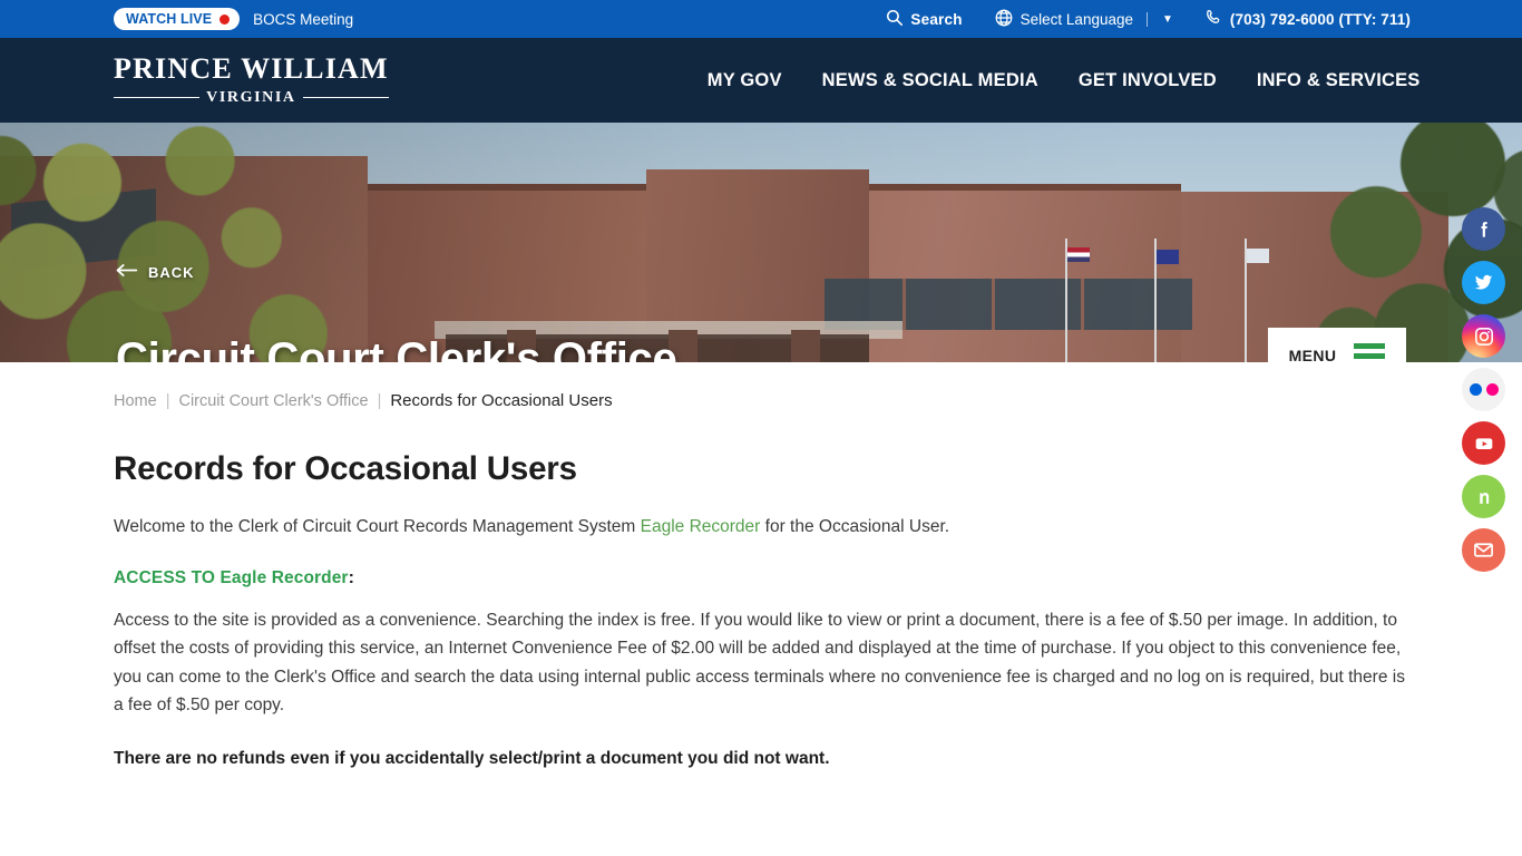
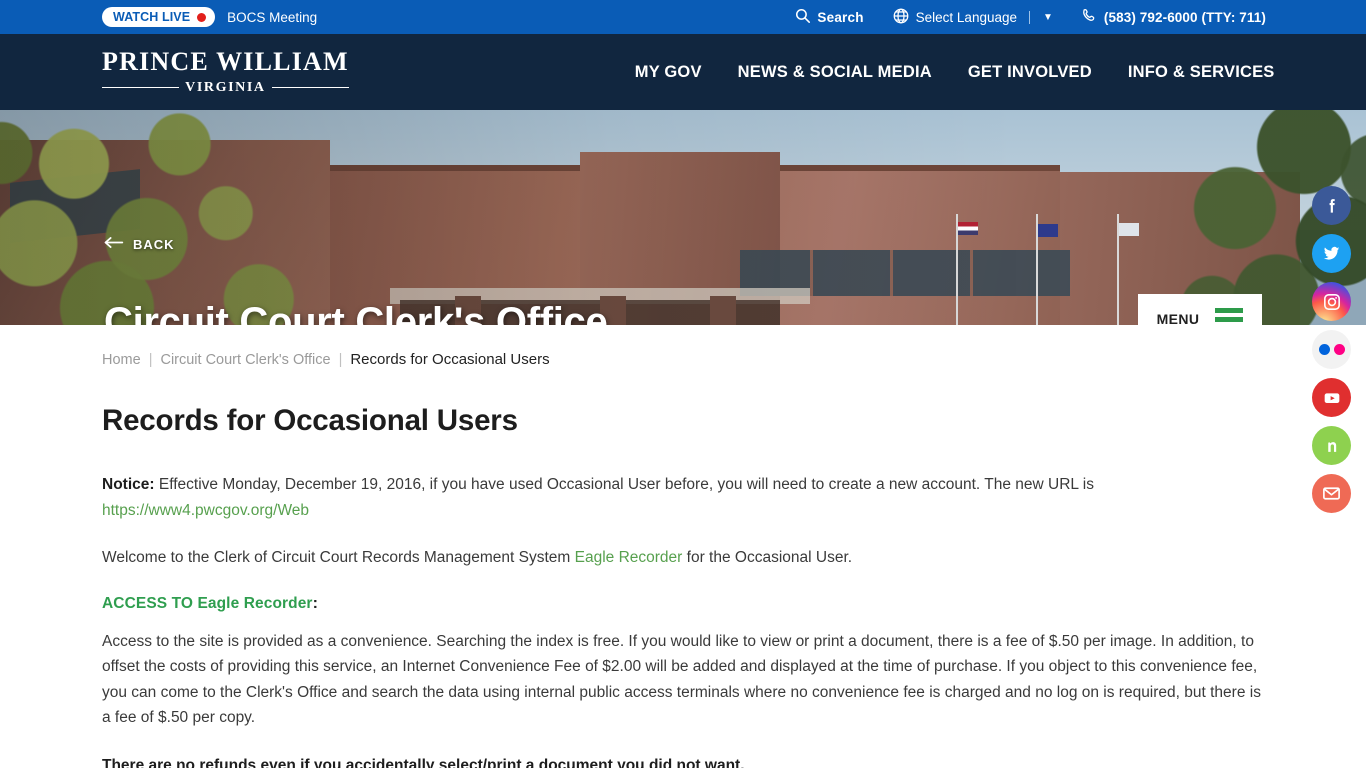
  WATCH LIVE
  BOCS Meeting
  Search
  Select Language
  ▼
- (703) 792-6000 (TTY: 711)
+ (583) 792-6000 (TTY: 711)
  PRINCE WILLIAM
  VIRGINIA
  MY GOV
  NEWS & SOCIAL MEDIA
  GET INVOLVED
  INFO & SERVICES
  BACK
  Circuit Court Clerk's Office
  MENU
  Home
  |
  Circuit Court Clerk's Office
  |
  Records for Occasional Users
  Records for Occasional Users
+ Notice: Effective Monday, December 19, 2016, if you have used Occasional User before, you will need to create a new account. The new URL is
+ https://www4.pwcgov.org/Web
  Welcome to the Clerk of Circuit Court Records Management System Eagle Recorder for the Occasional User.
  ACCESS TO Eagle Recorder:
  Access to the site is provided as a convenience. Searching the index is free. If you would like to view or print a document, there is a fee of $.50 per image. In addition, to offset the costs of providing this service, an Internet Convenience Fee of $2.00 will be added and displayed at the time of purchase. If you object to this convenience fee, you can come to the Clerk's Office and search the data using internal public access terminals where no convenience fee is charged and no log on is required, but there is a fee of $.50 per copy.
  There are no refunds even if you accidentally select/print a document you did not want.
